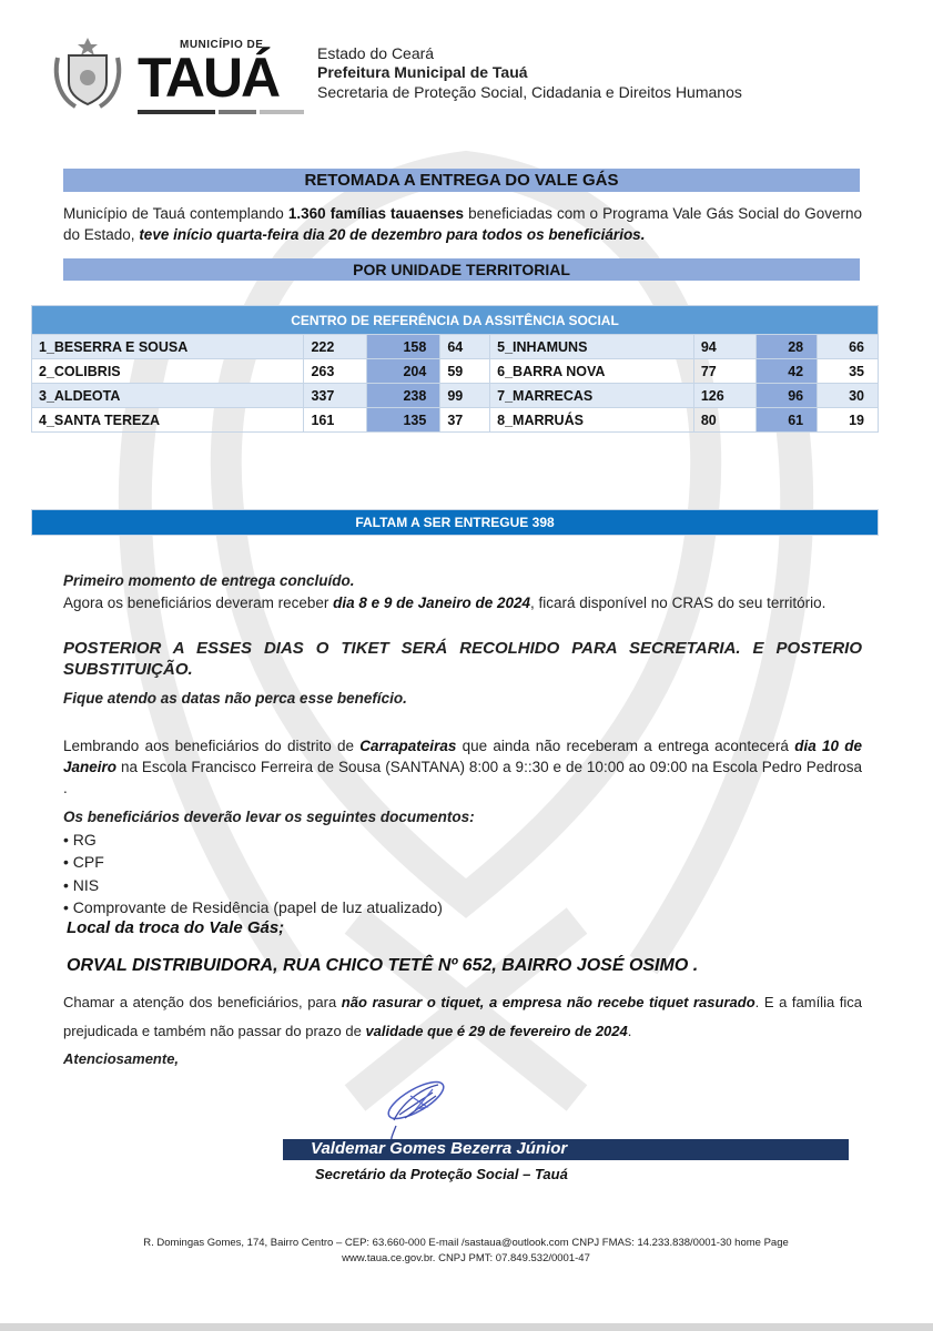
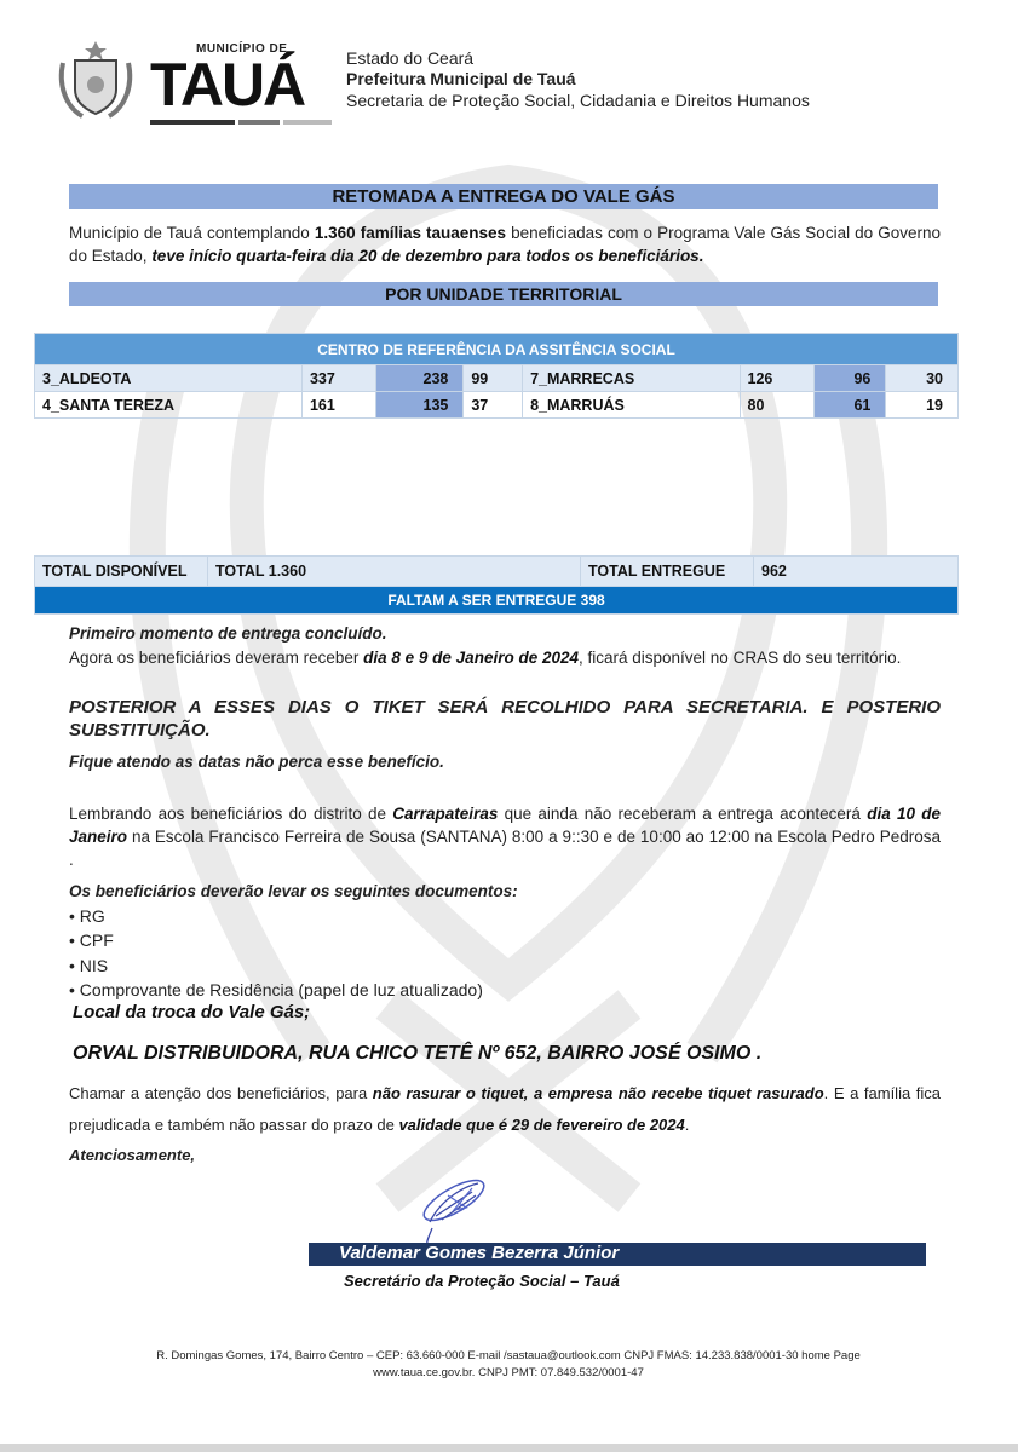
  MUNICÍPIO DE
  TAUÁ
  Estado do Ceará
  Prefeitura Municipal de Tauá
  Secretaria de Proteção Social, Cidadania e Direitos Humanos
  RETOMADA A ENTREGA DO VALE GÁS
  Município de Tauá contemplando 1.360 famílias tauaenses beneficiadas com o Programa Vale Gás Social do Governo do Estado, teve início quarta-feira dia 20 de dezembro para todos os beneficiários.
  POR UNIDADE TERRITORIAL
  CENTRO DE REFERÊNCIA DA ASSITÊNCIA SOCIAL
- 1_BESERRA E SOUSA	222	158	64	5_INHAMUNS	94	28	66
- 2_COLIBRIS	263	204	59	6_BARRA NOVA	77	42	35
  3_ALDEOTA	337	238	99	7_MARRECAS	126	96	30
  4_SANTA TEREZA	161	135	37	8_MARRUÁS	80	61	19
+ TOTAL DISPONÍVEL	TOTAL 1.360	TOTAL ENTREGUE	962
  FALTAM A SER ENTREGUE 398
  Primeiro momento de entrega concluído.
  Agora os beneficiários deveram receber dia 8 e 9 de Janeiro de 2024, ficará disponível no CRAS do seu território.
  POSTERIOR A ESSES DIAS O TIKET SERÁ RECOLHIDO PARA SECRETARIA. E POSTERIO SUBSTITUIÇÃO.
  Fique atendo as datas não perca esse benefício.
- Lembrando aos beneficiários do distrito de Carrapateiras que ainda não receberam a entrega acontecerá dia 10 de Janeiro na Escola Francisco Ferreira de Sousa (SANTANA) 8:00 a 9::30 e de 10:00 ao 09:00 na Escola Pedro Pedrosa .
+ Lembrando aos beneficiários do distrito de Carrapateiras que ainda não receberam a entrega acontecerá dia 10 de Janeiro na Escola Francisco Ferreira de Sousa (SANTANA) 8:00 a 9::30 e de 10:00 ao 12:00 na Escola Pedro Pedrosa .
  Os beneficiários deverão levar os seguintes documentos:
  • RG
  • CPF
  • NIS
  • Comprovante de Residência (papel de luz atualizado)
  Local da troca do Vale Gás;
  ORVAL DISTRIBUIDORA, RUA CHICO TETÊ Nº 652, BAIRRO JOSÉ OSIMO .
  Chamar a atenção dos beneficiários, para não rasurar o tiquet, a empresa não recebe tiquet rasurado. E a família fica prejudicada e também não passar do prazo de validade que é 29 de fevereiro de 2024.
  Atenciosamente,
  Valdemar Gomes Bezerra Júnior
  Secretário da Proteção Social – Tauá
  R. Domingas Gomes, 174, Bairro Centro – CEP: 63.660-000 E-mail /sastaua@outlook.com CNPJ FMAS: 14.233.838/0001-30 home Page
  www.taua.ce.gov.br. CNPJ PMT: 07.849.532/0001-47
